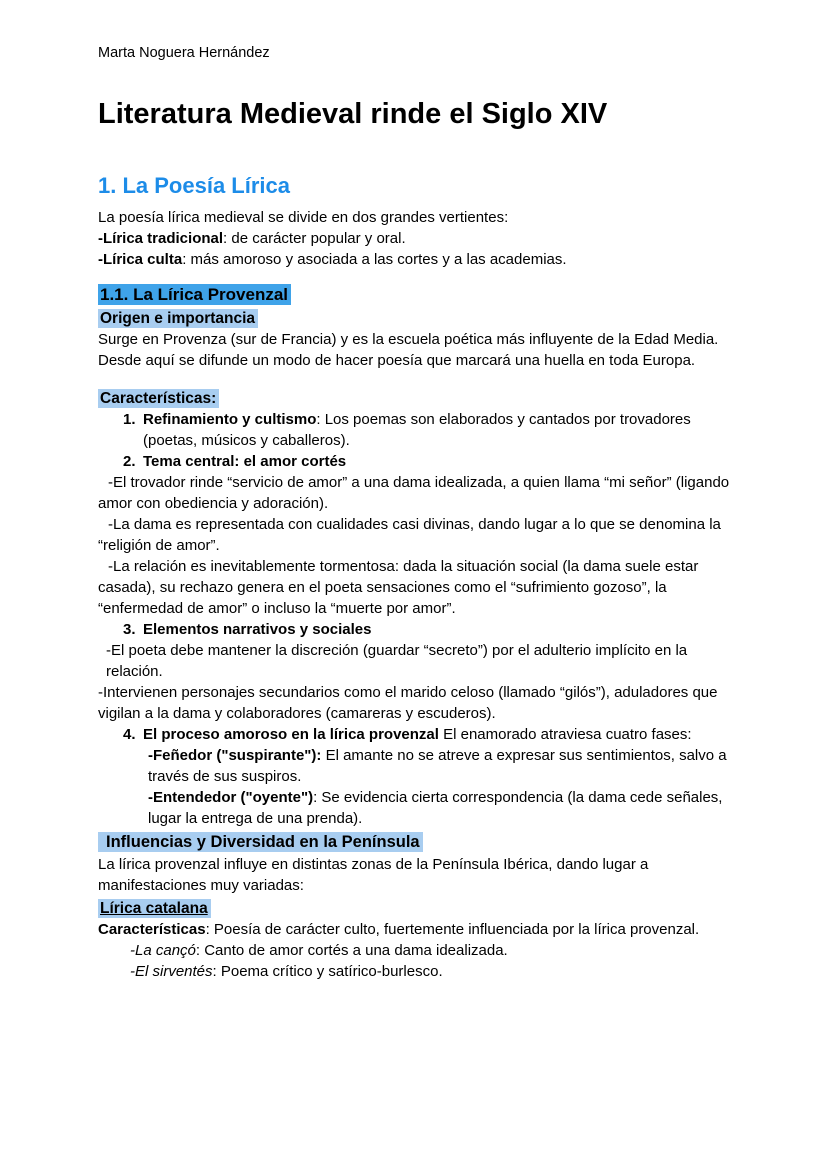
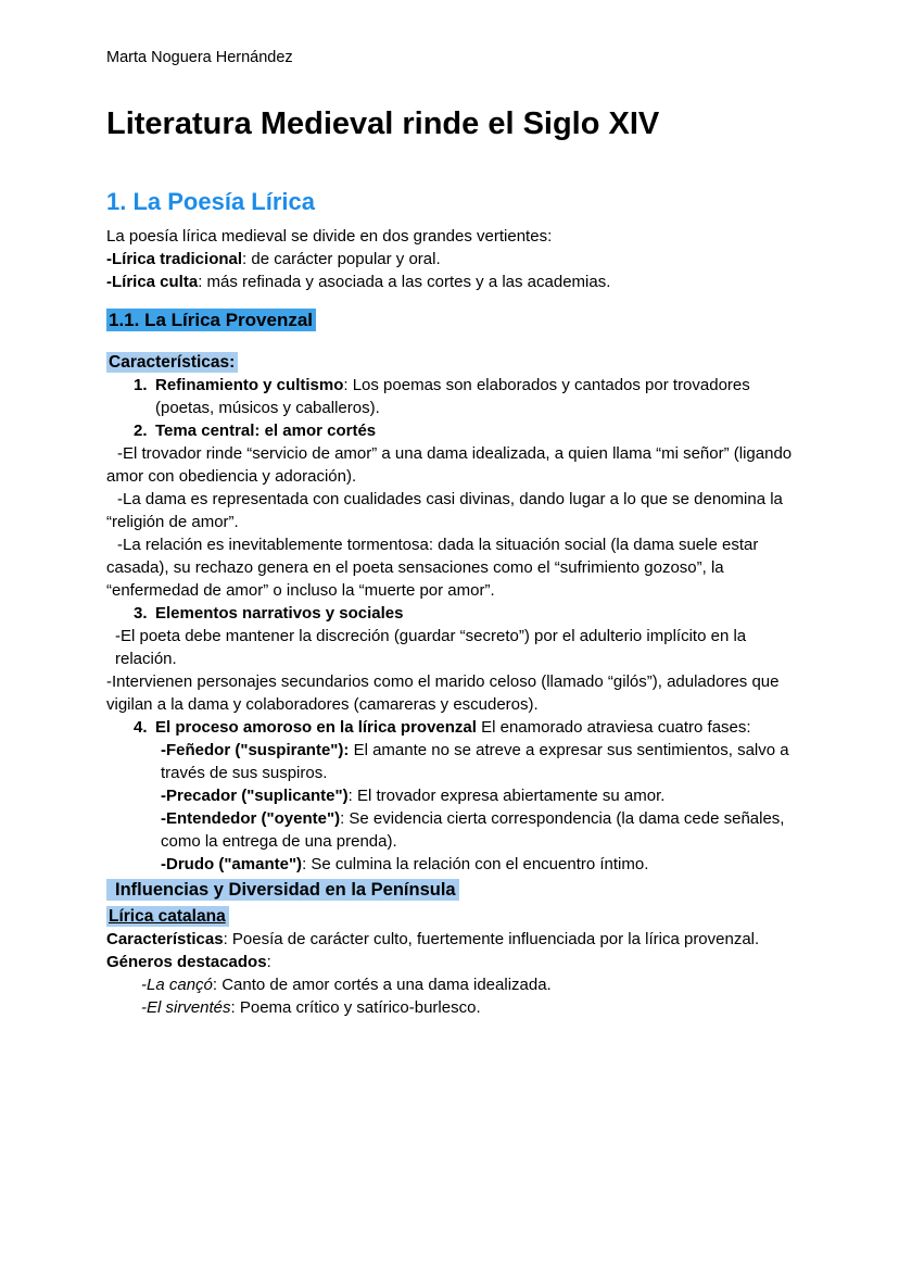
  Marta Noguera Hernández
  Literatura Medieval rinde el Siglo XIV
  1. La Poesía Lírica
  La poesía lírica medieval se divide en dos grandes vertientes:
  -Lírica tradicional: de carácter popular y oral.
- -Lírica culta: más amoroso y asociada a las cortes y a las academias.
+ -Lírica culta: más refinada y asociada a las cortes y a las academias.
  1.1. La Lírica Provenzal
- Origen e importancia
- Surge en Provenza (sur de Francia) y es la escuela poética más influyente de la Edad Media. Desde aquí se difunde un modo de hacer poesía que marcará una huella en toda Europa.
  Características:
  1.
  Refinamiento y cultismo: Los poemas son elaborados y cantados por trovadores (poetas, músicos y caballeros).
  2.
  Tema central: el amor cortés
  -El trovador rinde “servicio de amor” a una dama idealizada, a quien llama “mi señor” (ligando amor con obediencia y adoración).
  -La dama es representada con cualidades casi divinas, dando lugar a lo que se denomina la “religión de amor”.
  -La relación es inevitablemente tormentosa: dada la situación social (la dama suele estar casada), su rechazo genera en el poeta sensaciones como el “sufrimiento gozoso”, la “enfermedad de amor” o incluso la “muerte por amor”.
  3.
  Elementos narrativos y sociales
  -El poeta debe mantener la discreción (guardar “secreto”) por el adulterio implícito en la relación.
  -Intervienen personajes secundarios como el marido celoso (llamado “gilós”), aduladores que vigilan a la dama y colaboradores (camareras y escuderos).
  4.
  El proceso amoroso en la lírica provenzal El enamorado atraviesa cuatro fases:
  -Feñedor ("suspirante"): El amante no se atreve a expresar sus sentimientos, salvo a través de sus suspiros.
+ -Precador ("suplicante"): El trovador expresa abiertamente su amor.
- -Entendedor ("oyente"): Se evidencia cierta correspondencia (la dama cede señales, lugar la entrega de una prenda).
+ -Entendedor ("oyente"): Se evidencia cierta correspondencia (la dama cede señales, como la entrega de una prenda).
+ -Drudo ("amante"): Se culmina la relación con el encuentro íntimo.
  Influencias y Diversidad en la Península
- La lírica provenzal influye en distintas zonas de la Península Ibérica, dando lugar a manifestaciones muy variadas:
  Lírica catalana
  Características: Poesía de carácter culto, fuertemente influenciada por la lírica provenzal.
+ Géneros destacados:
  -La cançó: Canto de amor cortés a una dama idealizada.
  -El sirventés: Poema crítico y satírico-burlesco.
